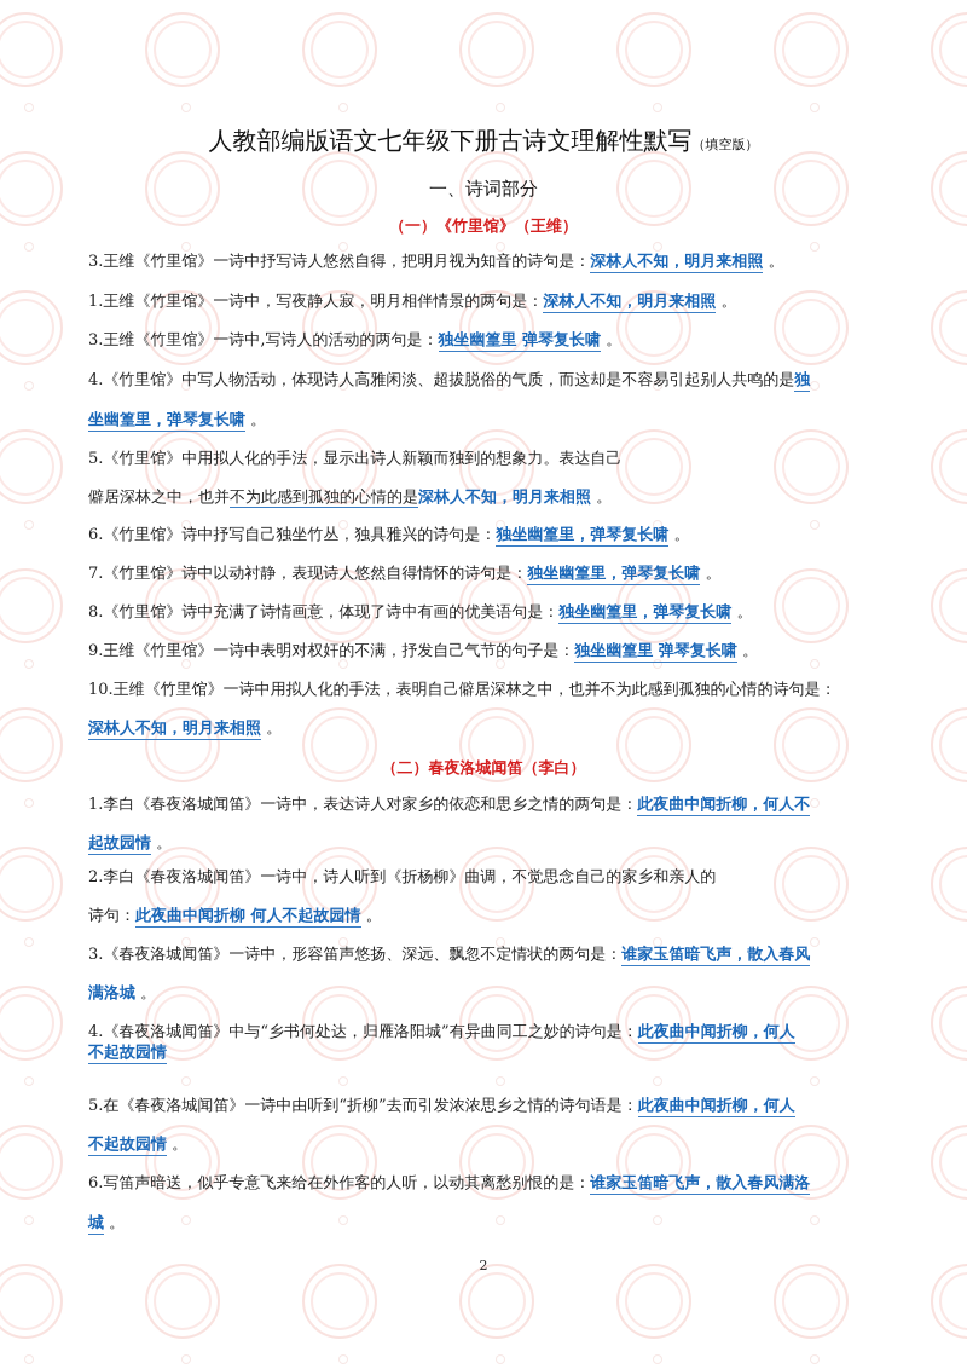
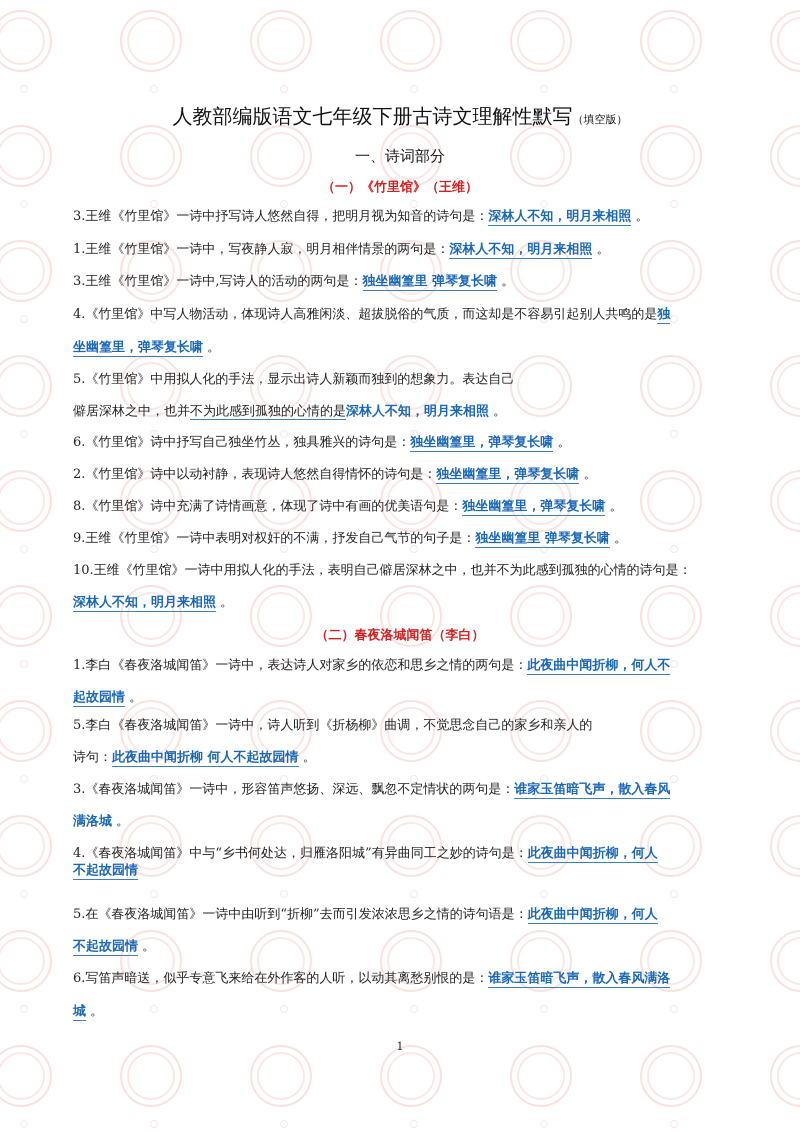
  人教部编版语文七年级下册古诗文理解性默写（填空版）
  一、诗词部分
  （一）《竹里馆》（王维）
  3.王维《竹里馆》一诗中抒写诗人悠然自得，把明月视为知音的诗句是：深林人不知，明月来相照 。
  1.王维《竹里馆》一诗中，写夜静人寂，明月相伴情景的两句是：深林人不知，明月来相照 。
  3.王维《竹里馆》一诗中,写诗人的活动的两句是：独坐幽篁里 弹琴复长啸 。
  4.《竹里馆》中写人物活动，体现诗人高雅闲淡、超拔脱俗的气质，而这却是不容易引起别人共鸣的是独
  坐幽篁里，弹琴复长啸 。
  5.《竹里馆》中用拟人化的手法，显示出诗人新颖而独到的想象力。表达自己
  僻居深林之中，也并不为此感到孤独的心情的是深林人不知，明月来相照 。
  6.《竹里馆》诗中抒写自己独坐竹丛，独具雅兴的诗句是：独坐幽篁里，弹琴复长啸 。
- 7.《竹里馆》诗中以动衬静，表现诗人悠然自得情怀的诗句是：独坐幽篁里，弹琴复长啸 。
+ 2.《竹里馆》诗中以动衬静，表现诗人悠然自得情怀的诗句是：独坐幽篁里，弹琴复长啸 。
  8.《竹里馆》诗中充满了诗情画意，体现了诗中有画的优美语句是：独坐幽篁里，弹琴复长啸 。
  9.王维《竹里馆》一诗中表明对权奸的不满，抒发自己气节的句子是：独坐幽篁里 弹琴复长啸 。
  10.王维《竹里馆》一诗中用拟人化的手法，表明自己僻居深林之中，也并不为此感到孤独的心情的诗句是：
  深林人不知，明月来相照 。
  （二）春夜洛城闻笛（李白）
  1.李白《春夜洛城闻笛》一诗中，表达诗人对家乡的依恋和思乡之情的两句是：此夜曲中闻折柳，何人不
  起故园情 。
- 2.李白《春夜洛城闻笛》一诗中，诗人听到《折杨柳》曲调，不觉思念自己的家乡和亲人的
+ 5.李白《春夜洛城闻笛》一诗中，诗人听到《折杨柳》曲调，不觉思念自己的家乡和亲人的
  诗句：此夜曲中闻折柳 何人不起故园情 。
  3.《春夜洛城闻笛》一诗中，形容笛声悠扬、深远、飘忽不定情状的两句是：谁家玉笛暗飞声，散入春风
  满洛城 。
  4.《春夜洛城闻笛》中与“乡书何处达，归雁洛阳城”有异曲同工之妙的诗句是：此夜曲中闻折柳，何人
  不起故园情
  5.在《春夜洛城闻笛》一诗中由听到“折柳”去而引发浓浓思乡之情的诗句语是：此夜曲中闻折柳，何人
  不起故园情 。
  6.写笛声暗送，似乎专意飞来给在外作客的人听，以动其离愁别恨的是：谁家玉笛暗飞声，散入春风满洛
  城 。
- 2
+ 1
